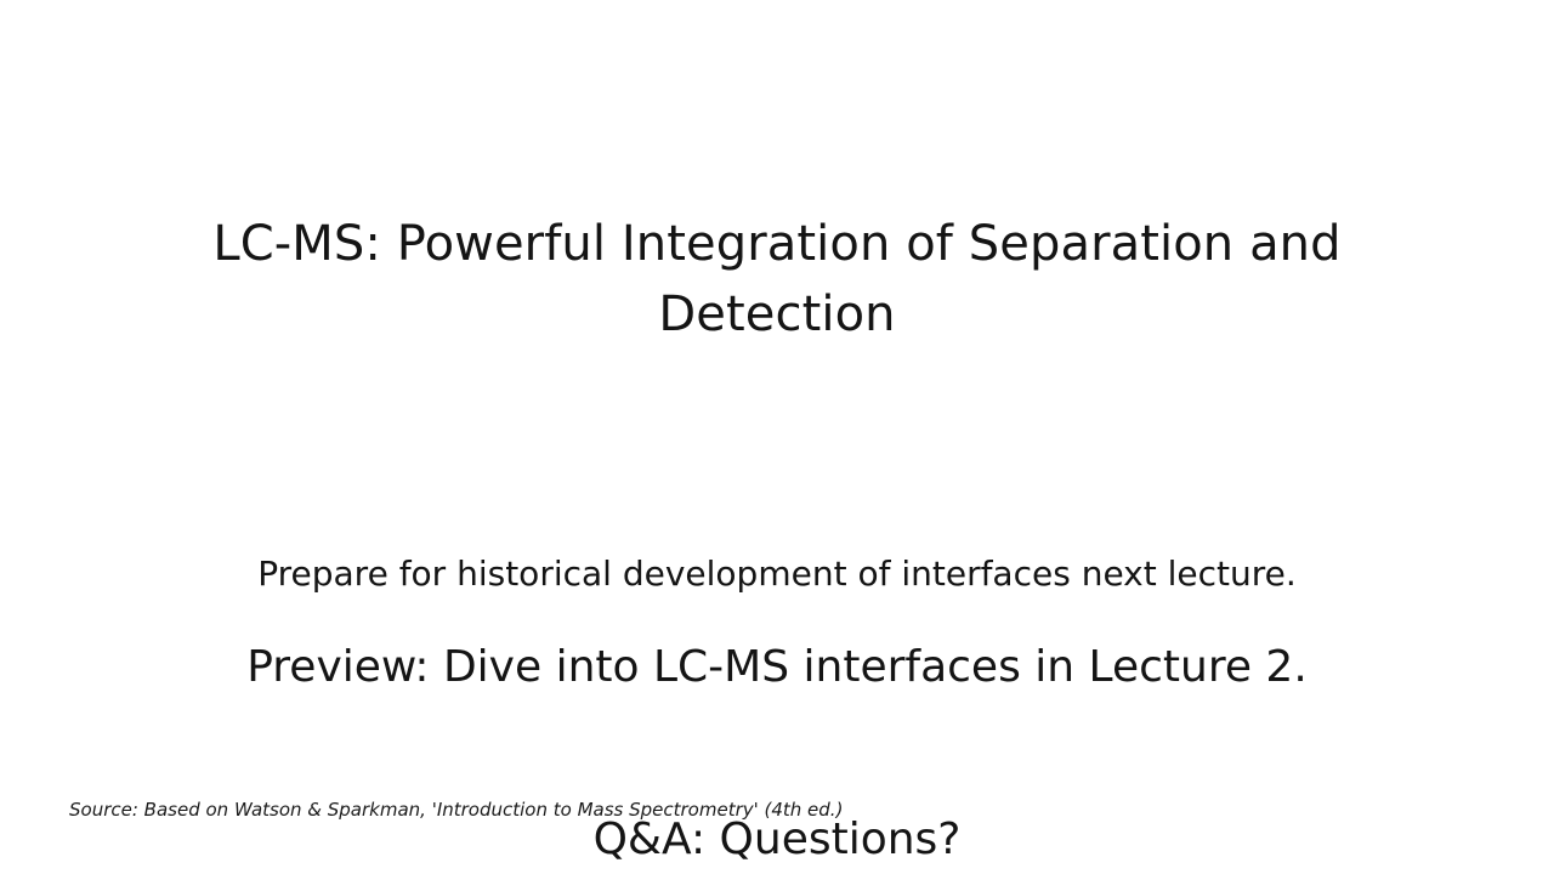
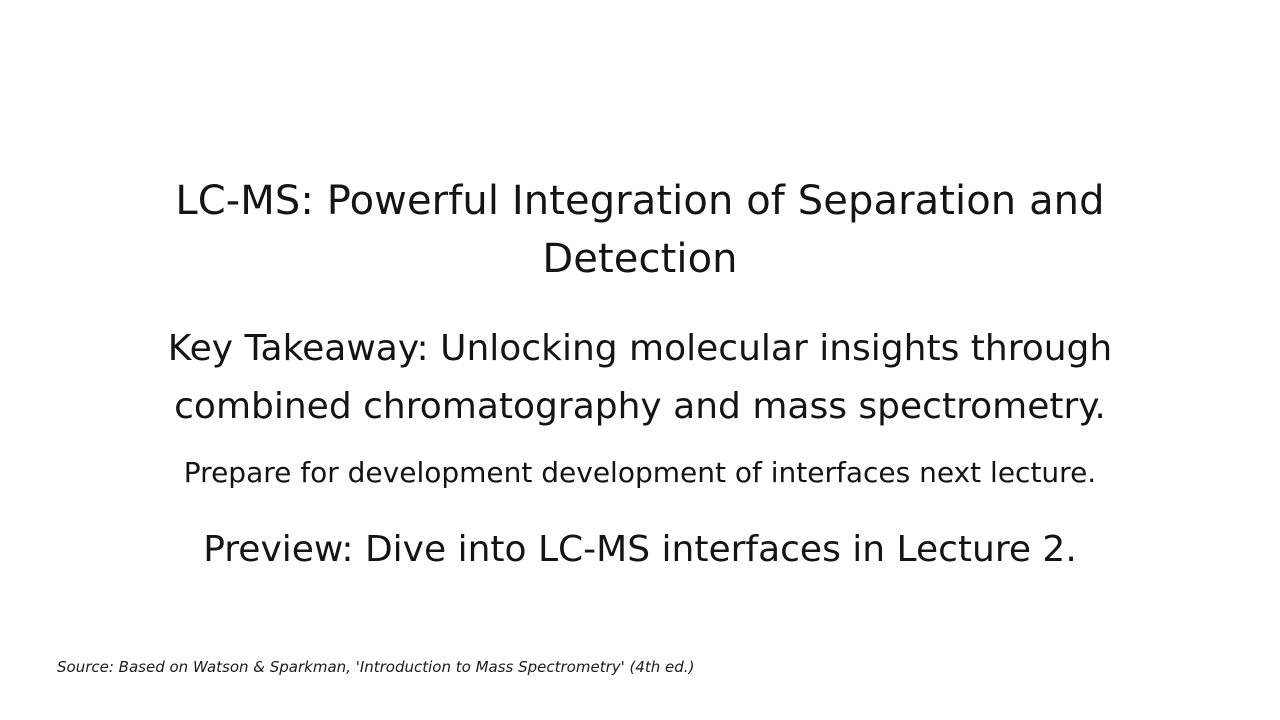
  LC-MS: Powerful Integration of Separation and Detection
+ Key Takeaway: Unlocking molecular insights through combined chromatography and mass spectrometry.
- Prepare for historical development of interfaces next lecture.
+ Prepare for development development of interfaces next lecture.
  Preview: Dive into LC-MS interfaces in Lecture 2.
  Source: Based on Watson & Sparkman, 'Introduction to Mass Spectrometry' (4th ed.)
- Q&A: Questions?
